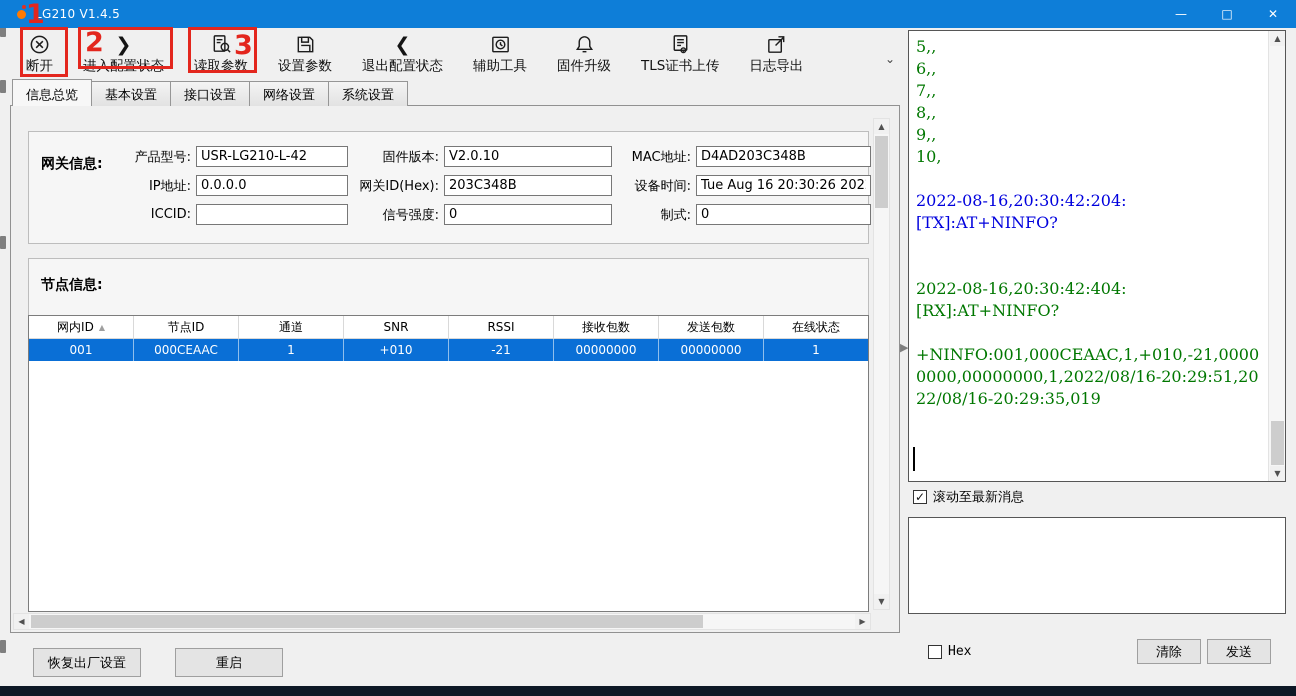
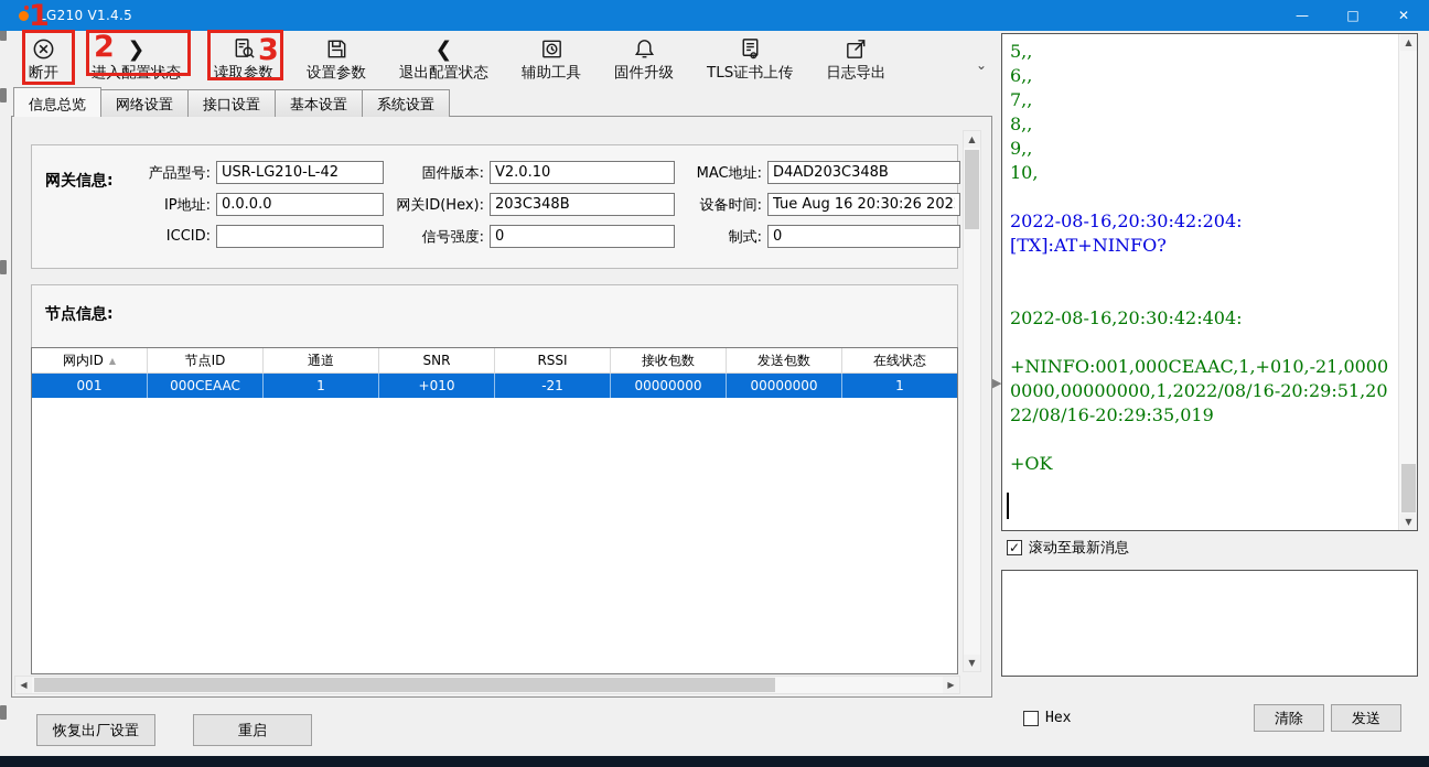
  LG210 V1.4.5
  —
  □
  ✕
  断开
  ❯
  进入配置状态
  读取参数
  设置参数
  ❮
  退出配置状态
  辅助工具
  固件升级
  TLS证书上传
  日志导出
  ⌄
  1
  2
  3
  信息总览
- 基本设置
+ 网络设置
  接口设置
- 网络设置
+ 基本设置
  系统设置
  网关信息:
  产品型号:
  USR-LG210-L-42
  固件版本:
  V2.0.10
  MAC地址:
  D4AD203C348B
  IP地址:
  0.0.0.0
  网关ID(Hex):
  203C348B
  设备时间:
  Tue Aug 16 20:30:26 202
  ICCID:
  信号强度:
  0
  制式:
  0
  节点信息:
  网内ID
  ▲
  节点ID
  通道
  SNR
  RSSI
  接收包数
  发送包数
  在线状态
  001
  000CEAAC
  1
  +010
  -21
  00000000
  00000000
  1
  ▲
  ▼
  ◀
  ▶
  ▶
  5,,
  6,,
  7,,
  8,,
  9,,
  10,
  2022-08-16,20:30:42:204:
  [TX]:AT+NINFO?
  2022-08-16,20:30:42:404:
- [RX]:AT+NINFO?
  +NINFO:001,000CEAAC,1,+010,-21,00000000,00000000,1,2022/08/16-20:29:51,2022/08/16-20:29:35,019
+ +OK
  ▲
  ▼
  ✓
  滚动至最新消息
  Hex
  清除
  发送
  恢复出厂设置
  重启
